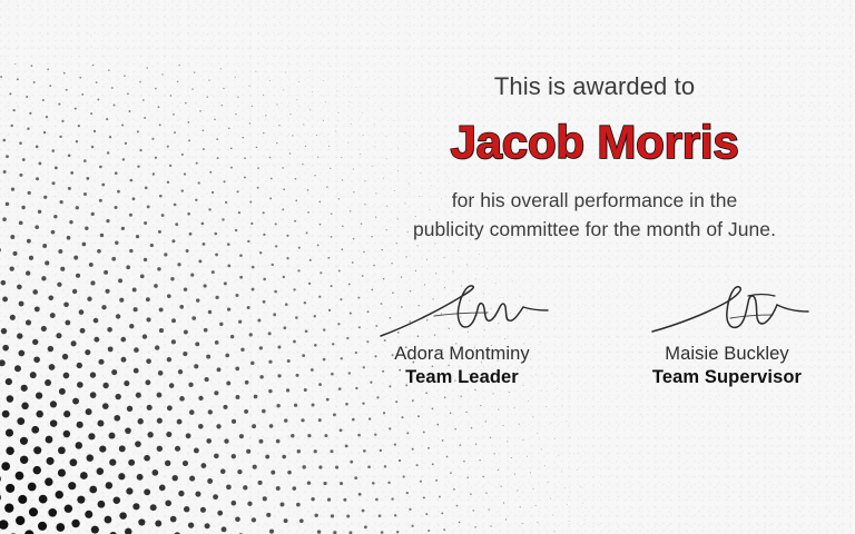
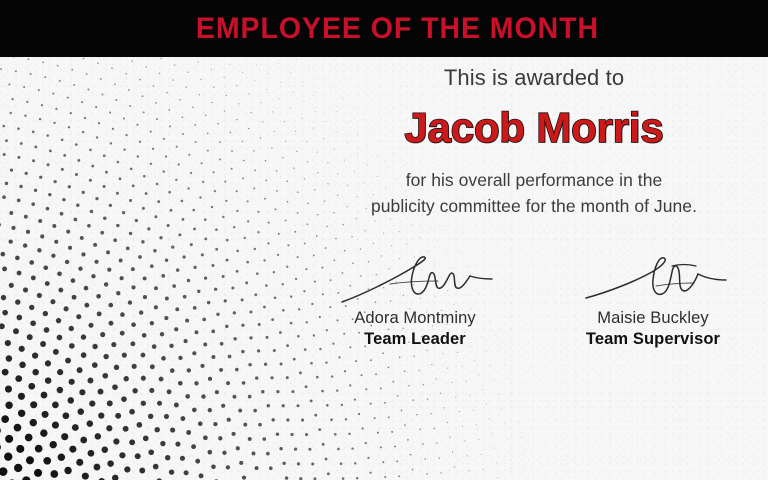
+ EMPLOYEE OF THE MONTH
  This is awarded to
  Jacob Morris
  for his overall performance in the
  publicity committee for the month of June.
  Adora Montminy
  Team Leader
  Maisie Buckley
  Team Supervisor
